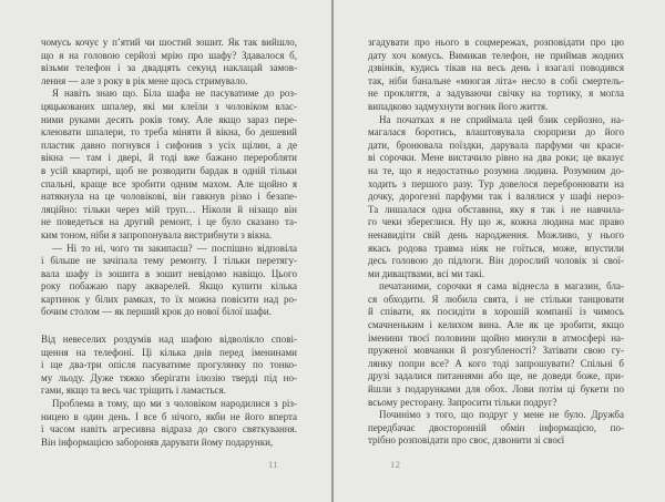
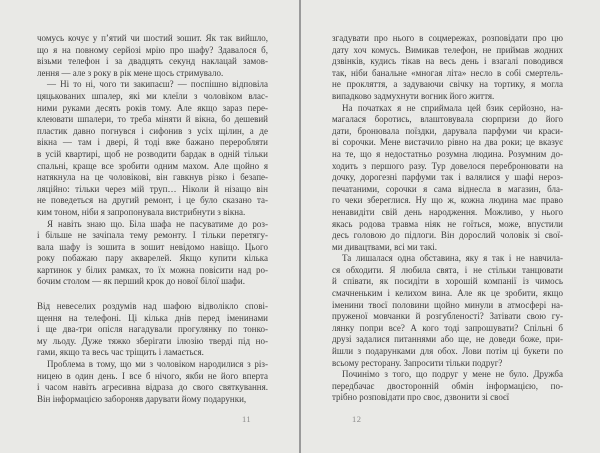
  чомусь кочує у п’ятий чи шостий зошит. Як так вийшло,
- що я на головою серйозі мрію про шафу? Здавалося б,
+ що я на повному серйозі мрію про шафу? Здавалося б,
  візьми телефон і за двадцять секунд наклацай замов-
  лення — але з року в рік мене щось стримувало.
- Я навіть знаю що. Біла шафа не пасуватиме до роз-
+ — Ні то ні, чого ти закипаєш? — поспішно відповіла
  цяцькованих шпалер, які ми клеїли з чоловіком влас-
  ними руками десять років тому. Але якщо зараз пере-
  клеювати шпалери, то треба міняти й вікна, бо дешевий
  пластик давно погнувся і сифонив з усіх щілин, а де
  вікна — там і двері, й тоді вже бажано переробляти
  в усій квартирі, щоб не розводити бардак в одній тільки
  спальні, краще все зробити одним махом. Але щойно я
  натякнула на це чоловікові, він гавкнув різко і безапе-
  ляційно: тільки через мій труп… Ніколи й нізащо він
  не поведеться на другий ремонт, і це було сказано та-
  ким тоном, ніби я запропонувала вистрибнути з вікна.
- — Ні то ні, чого ти закипаєш? — поспішно відповіла
+ Я навіть знаю що. Біла шафа не пасуватиме до роз-
  і більше не зачіпала тему ремонту. І тільки перетягу-
  вала шафу із зошита в зошит невідомо навіщо. Цього
  року побажаю пару акварелей. Якщо купити кілька
  картинок у білих рамках, то їх можна повісити над ро-
  бочим столом — як перший крок до нової білої шафи.
  Від невеселих роздумів над шафою відволікло спові-
  щення на телефоні. Ці кілька днів перед іменинами
- і ще два-три опісля пасуватиме прогулянку по тонко-
+ і ще два-три опісля нагадували прогулянку по тонко-
  му льоду. Дуже тяжко зберігати ілюзію тверді під но-
  гами, якщо та весь час тріщить і ламається.
  Проблема в тому, що ми з чоловіком народилися з різ-
  ницею в один день. І все б нічого, якби не його вперта
  і часом навіть агресивна відраза до свого святкування.
  Він інформацією забороняв дарувати йому подарунки,
  11
  згадувати про нього в соцмережах, розповідати про цю
  дату хоч комусь. Вимикав телефон, не приймав жодних
  дзвінків, кудись тікав на весь день і взагалі поводився
  так, ніби банальне «многая літа» несло в собі смертель-
  не прокляття, а задуваючи свічку на тортику, я могла
  випадково задмухнути вогник його життя.
  На початках я не сприймала цей бзик серйозно, на-
  магалася боротись, влаштовувала сюрпризи до його
  дати, бронювала поїздки, дарувала парфуми чи краси-
  ві сорочки. Мене вистачило рівно на два роки; це вказує
  на те, що я недостатньо розумна людина. Розумним до-
  ходить з першого разу. Тур довелося перебронювати на
  дочку, дорогезні парфуми так і валялися у шафі нероз-
- Та лишалася одна обставина, яку я так і не навчила-
+ печатаними, сорочки я сама віднесла в магазин, бла-
  го чеки збереглися. Ну що ж, кожна людина має право
  ненавидіти свій день народження. Можливо, у нього
  якась родова травма ніяк не гоїться, може, впустили
  десь головою до підлоги. Він дорослий чоловік зі свої-
  ми дивацтвами, всі ми такі.
- печатаними, сорочки я сама віднесла в магазин, бла-
+ Та лишалася одна обставина, яку я так і не навчила-
  ся обходити. Я любила свята, і не стільки танцювати
  й співати, як посидіти в хорошій компанії із чимось
  смачненьким і келихом вина. Але як це зробити, якщо
  іменини твоєї половини щойно минули в атмосфері на-
  пруженої мовчанки й розгубленості? Затівати свою гу-
  лянку попри все? А кого тоді запрошувати? Спільні б
  друзі задалися питаннями або ще, не доведи боже, при-
  йшли з подарунками для обох. Лови потім ці букети по
  всьому ресторану. Запросити тільки подруг?
  Починімо з того, що подруг у мене не було. Дружба
  передбачає двосторонній обмін інформацією, по-
  трібно розповідати про своє, дзвонити зі своєї
  12
